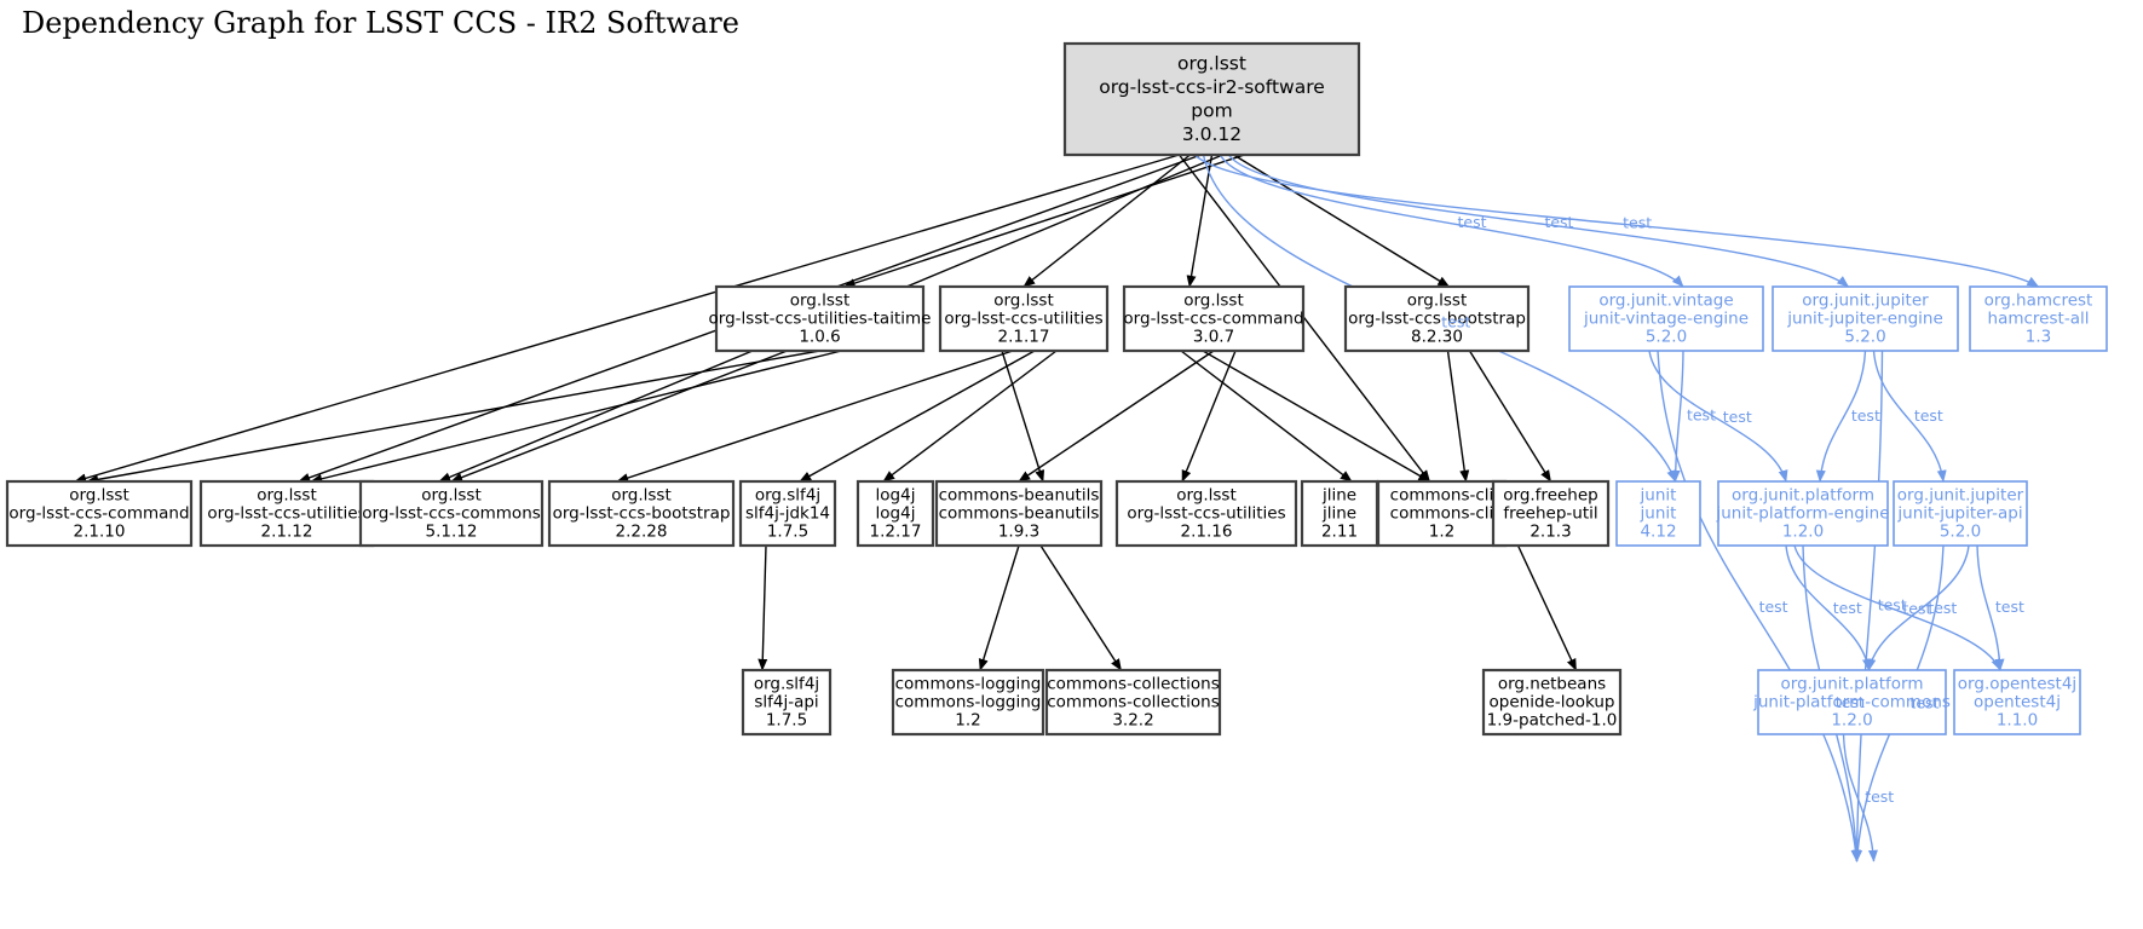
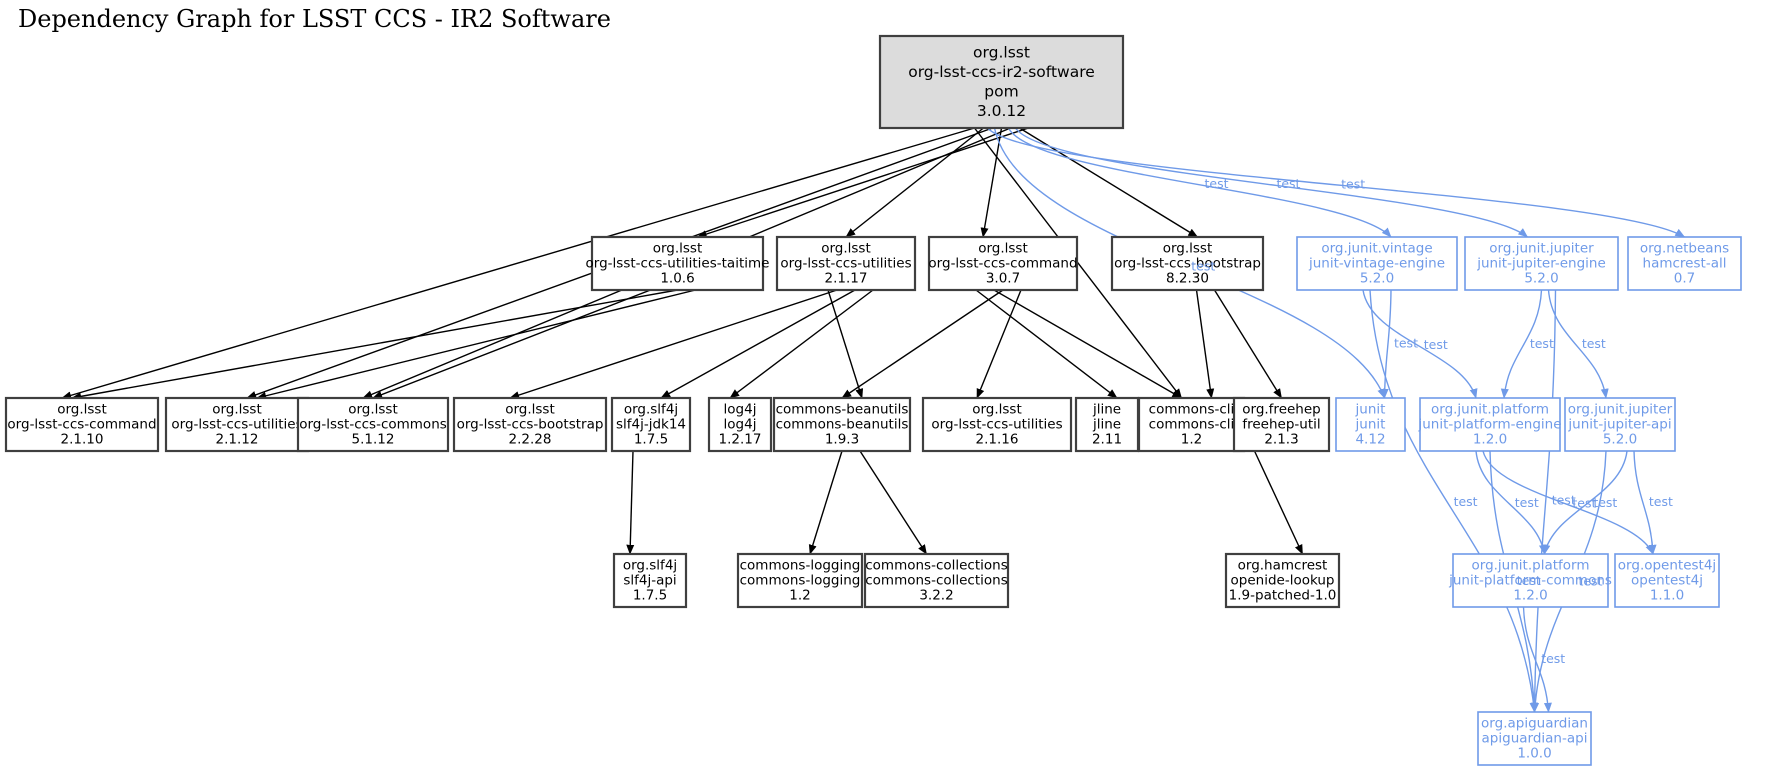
  Dependency Graph for LSST CCS - IR2 Software
  org.lsst
  org-lsst-ccs-ir2-software
  pom
  3.0.12
  org.lsst
  org-lsst-ccs-utilities-taitime
  1.0.6
  org.lsst
  org-lsst-ccs-utilities
  2.1.17
  org.lsst
  org-lsst-ccs-command
  3.0.7
  org.lsst
  org-lsst-ccs-bootstrap
  8.2.30
  org.junit.vintage
  junit-vintage-engine
  5.2.0
  org.junit.jupiter
  junit-jupiter-engine
  5.2.0
- org.hamcrest
+ org.netbeans
  hamcrest-all
- 1.3
+ 0.7
  org.lsst
  org-lsst-ccs-command
  2.1.10
  org.lsst
  org-lsst-ccs-utilitie
  2.1.12
  org.lsst
  org-lsst-ccs-commons
  5.1.12
  org.lsst
  org-lsst-ccs-bootstrap
  2.2.28
  org.slf4j
  slf4j-jdk14
  1.7.5
  log4j
  log4j
  1.2.17
  commons-beanutils
  commons-beanutils
  1.9.3
  org.lsst
  org-lsst-ccs-utilities
  2.1.16
  jline
  jline
  2.11
  commons-cli
  commons-cli
  1.2
  org.freehep
  freehep-util
  2.1.3
  junit
  junit
  4.12
  org.junit.platform
  junit-platform-engine
  1.2.0
  org.junit.jupiter
  junit-jupiter-api
  5.2.0
  org.slf4j
  slf4j-api
  1.7.5
  commons-logging
  commons-logging
  1.2
  commons-collections
  commons-collections
  3.2.2
- org.netbeans
+ org.hamcrest
  openide-lookup
  1.9-patched-1.0
  org.junit.platform
  junit-platform-commons
  1.2.0
  org.opentest4j
  opentest4j
  1.1.0
+ org.apiguardian
+ apiguardian-api
+ 1.0.0
  test
  test
  test
  test
  test
  test
  test
  test
  test
  test
  test
  test
  test
  test
  test
  test
  test
